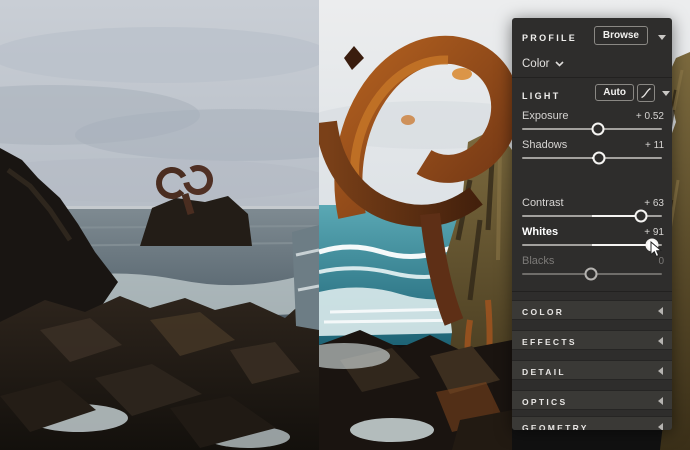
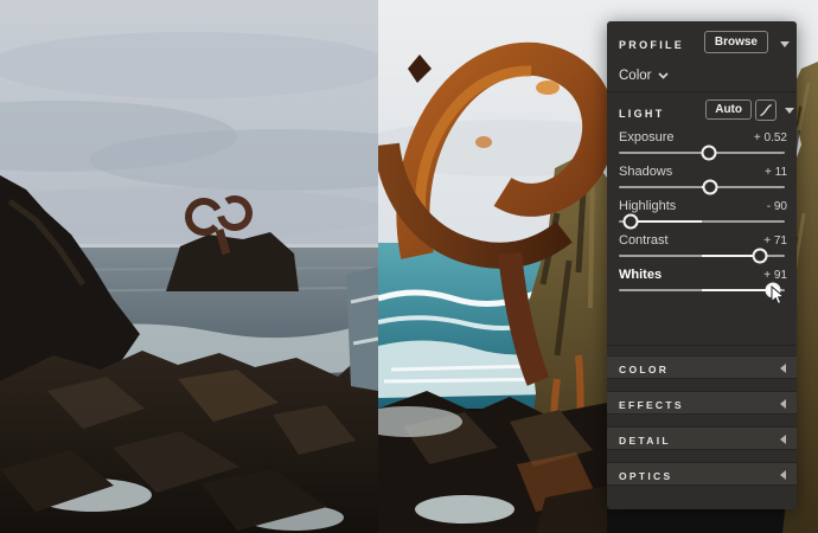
  PROFILE
  Browse
  Color
  LIGHT
  Auto
  Exposure
  + 0.52
  Shadows
  + 11
+ Highlights
+ - 90
  Contrast
- + 63
+ + 71
  Whites
  + 91
- Blacks
- 0
  COLOR
  EFFECTS
  DETAIL
  OPTICS
- GEOMETRY
